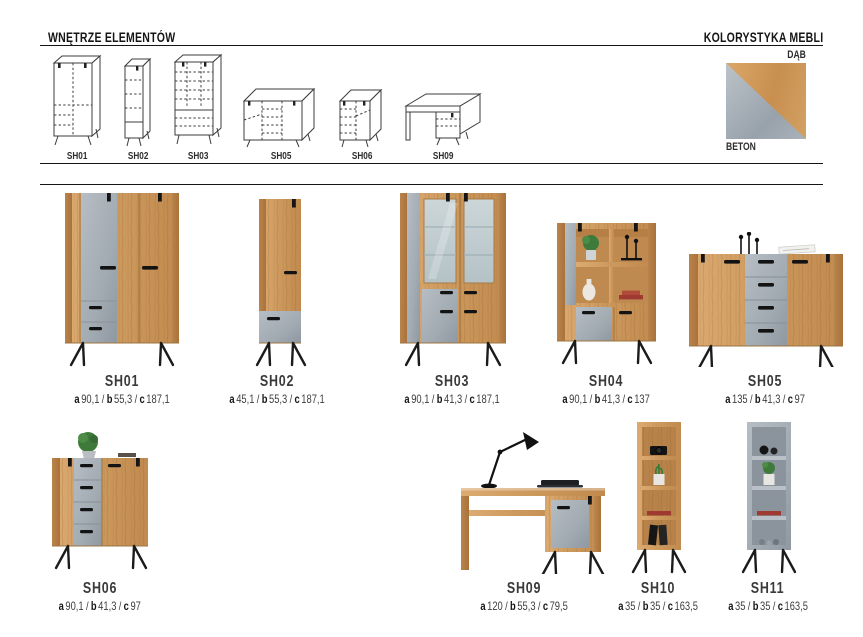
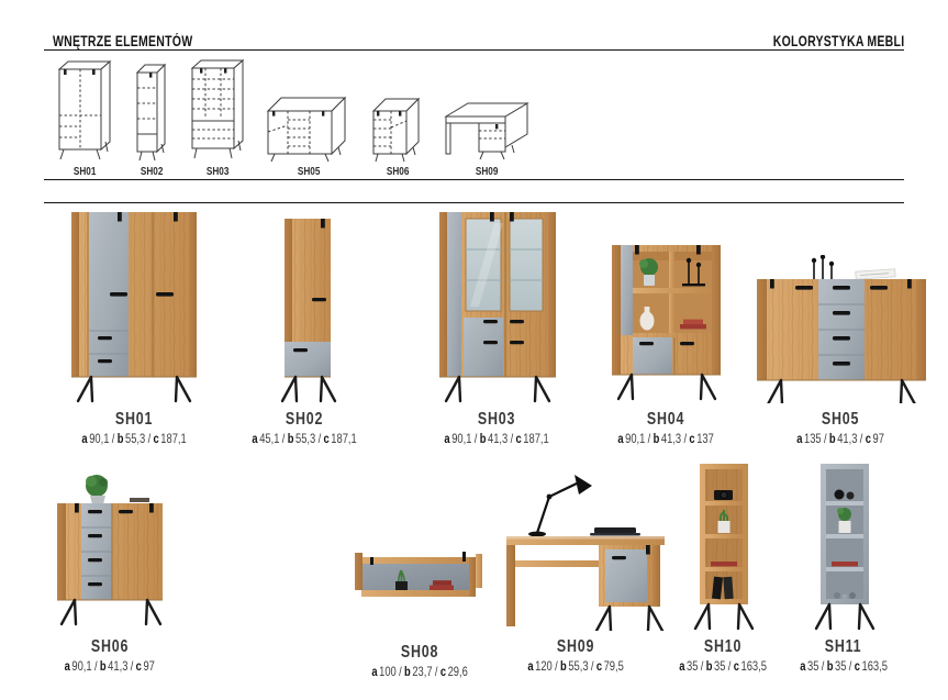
  WNĘTRZE ELEMENTÓW
  KOLORYSTYKA MEBLI
  SH01
  SH02
  SH03
  SH05
  SH06
  SH09
- DĄB
- BETON
  SH01
  a90,1 / b55,3 / c187,1
  SH02
  a45,1 / b55,3 / c187,1
  SH03
  a90,1 / b41,3 / c187,1
  SH04
  a90,1 / b41,3 / c137
  SH05
  a135 / b41,3 / c97
  SH06
  a90,1 / b41,3 / c97
+ SH08
+ a100 / b23,7 / c29,6
  SH09
  a120 / b55,3 / c79,5
  SH10
  a35 / b35 / c163,5
  SH11
  a35 / b35 / c163,5
